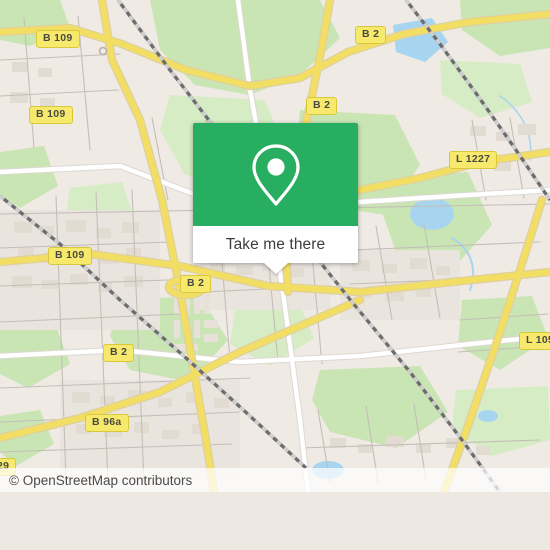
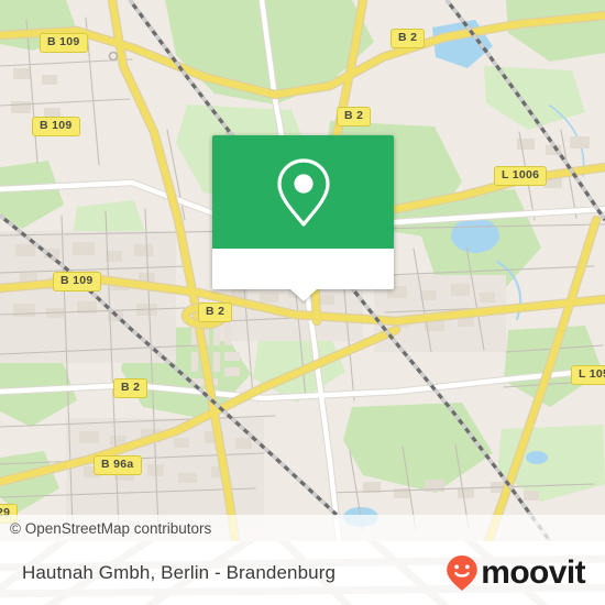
  B 109
  B 2
  B 109
  B 2
- L 1227
+ L 1006
  B 109
  B 2
  L 10
  B 2
  B 96a
  29
- Take me there
  © OpenStreetMap contributors
+ Hautnah Gmbh, Berlin - Brandenburg
+ moovit
